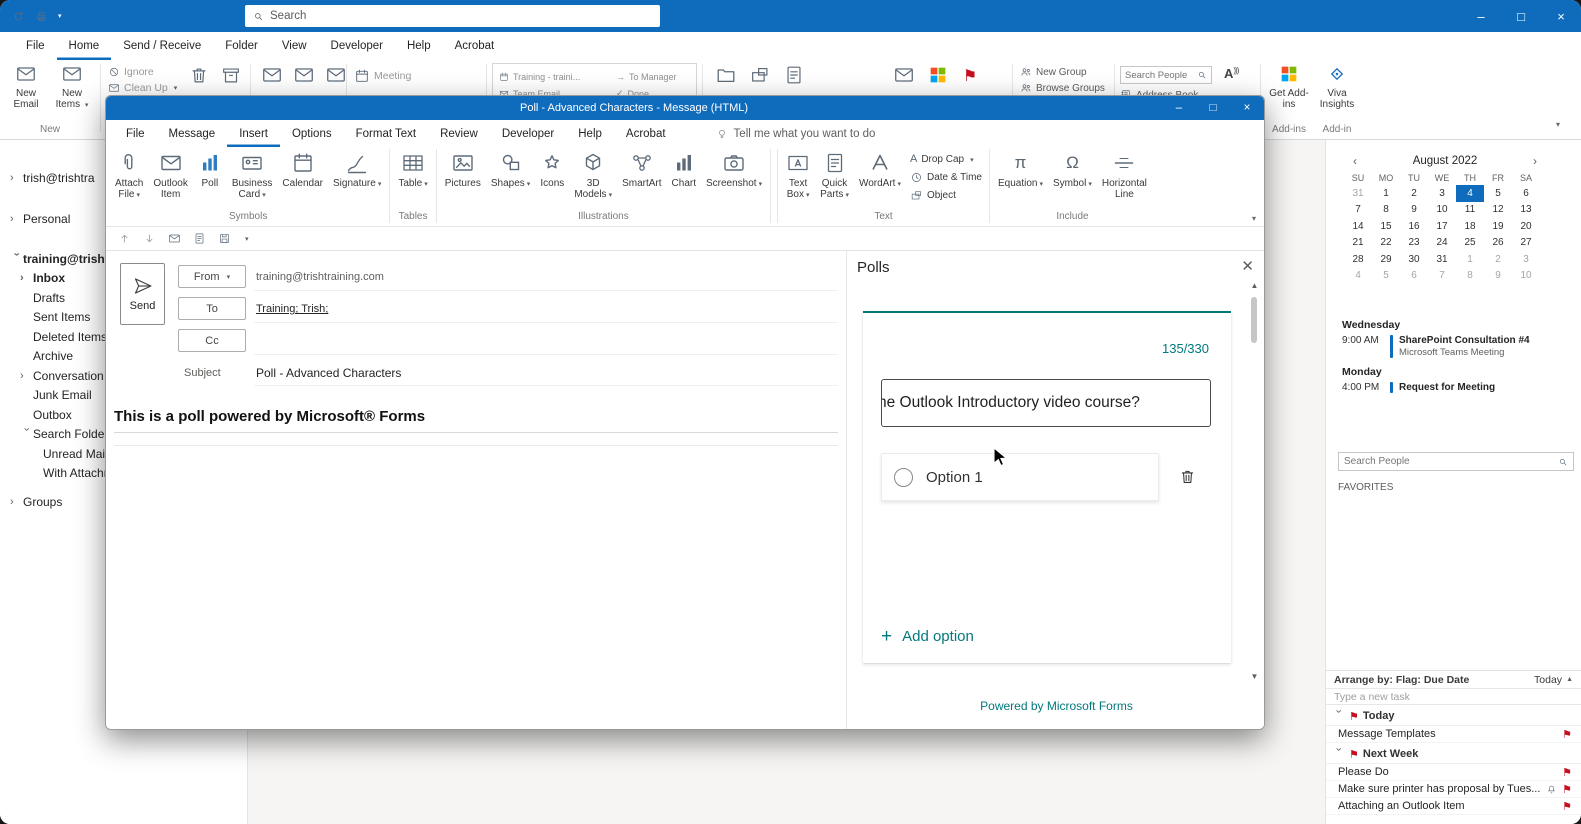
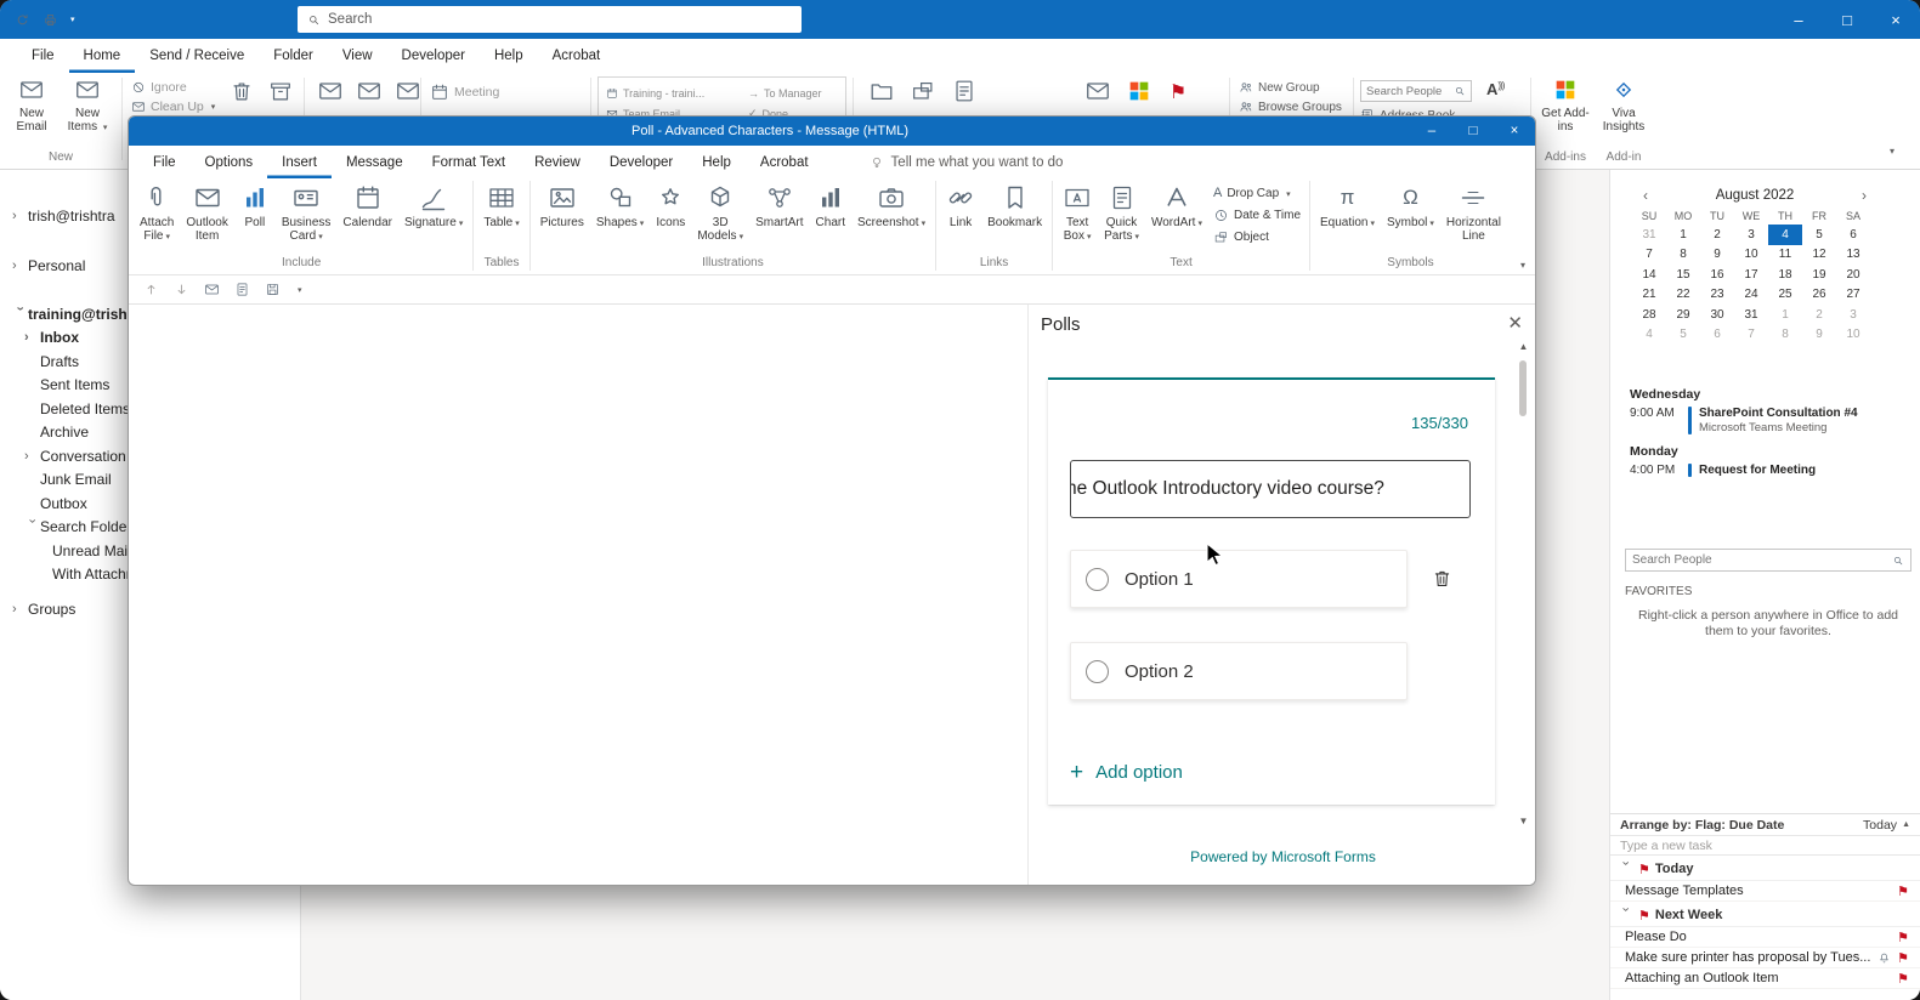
  Search
  –
  □
  ×
  File
  Home
  Send / Receive
  Folder
  View
  Developer
  Help
  Acrobat
  New Email
  New Items
  New
  Ignore
  Clean Up
  Meeting
  Training - traini...
  Team Email
  →
  To Manager
  ✓
  Done
  ⚑
  New Group
  Browse Groups
  Search People
  A)))
  Get Add-ins
  Viva Insights
  Add-ins
  Add-in
  ▾
  ›
  trish@trishtra
  ›
  Personal
  training@trish
  ›
  Inbox
  Drafts
  Sent Items
  Deleted Item
  Archive
  ›
  Conversation
  Junk Email
  Outbox
  Search Folde
  Unread Mai
  With Attach
  ›
  Groups
  ‹
  August 2022
  ›
  SU
  MO
  TU
  WE
  TH
  FR
  SA
  31
  1
  2
  3
  4
  5
  6
  7
  8
  9
  10
  11
  12
  13
  14
  15
  16
  17
  18
  19
  20
  21
  22
  23
  24
  25
  26
  27
  28
  29
  30
  31
  1
  2
  3
  4
  5
  6
  7
  8
  9
  10
  Wednesday
  9:00 AM
  SharePoint Consultation #4
  Microsoft Teams Meeting
  Monday
  4:00 PM
  Request for Meeting
  Search People
  FAVORITES
+ Right-click a person anywhere in Office to add them to your favorites.
  Arrange by: Flag: Due Date
  Today
  Type a new task
  ⚑
  Today
  Message Templates
  ⚑
  ⚑
  Next Week
  Please Do
  ⚑
  Make sure printer has proposal by Tues...
  ⚑
  Attaching an Outlook Item
  ⚑
  Poll - Advanced Characters - Message (HTML)
  –
  □
  ×
  File
- Message
+ Options
  Insert
- Options
+ Message
  Format Text
  Review
  Developer
  Help
  Acrobat
  Tell me what you want to do
  Attach
  File
  Outlook
  Item
  Poll
  Business
  Card
  Calendar
  Signature
- Symbols
+ Include
  Table
  Tables
  Pictures
  Shapes
  Icons
  3D
  Models
  SmartArt
  Chart
  Screenshot
  Illustrations
+ Link
+ Bookmark
+ Links
  Text
  Box
  Quick
  Parts
  WordArt
  A
  Drop Cap
  Date & Time
  Object
  Text
  π
  Equation
  Ω
  Symbol
  Horizontal
  Line
- Include
+ Symbols
  ▾
- Send
- From
- training@trishtraining.com
- To
- Training; Trish;
- Cc
- Subject
- Poll - Advanced Characters
- This is a poll powered by Microsoft® Forms
  Polls
  ✕
  135/330
  he Outlook Introductory video course?
  +
  Add option
  Option 1
+ Option 2
  ▲
  ▼
  Powered by Microsoft Forms
